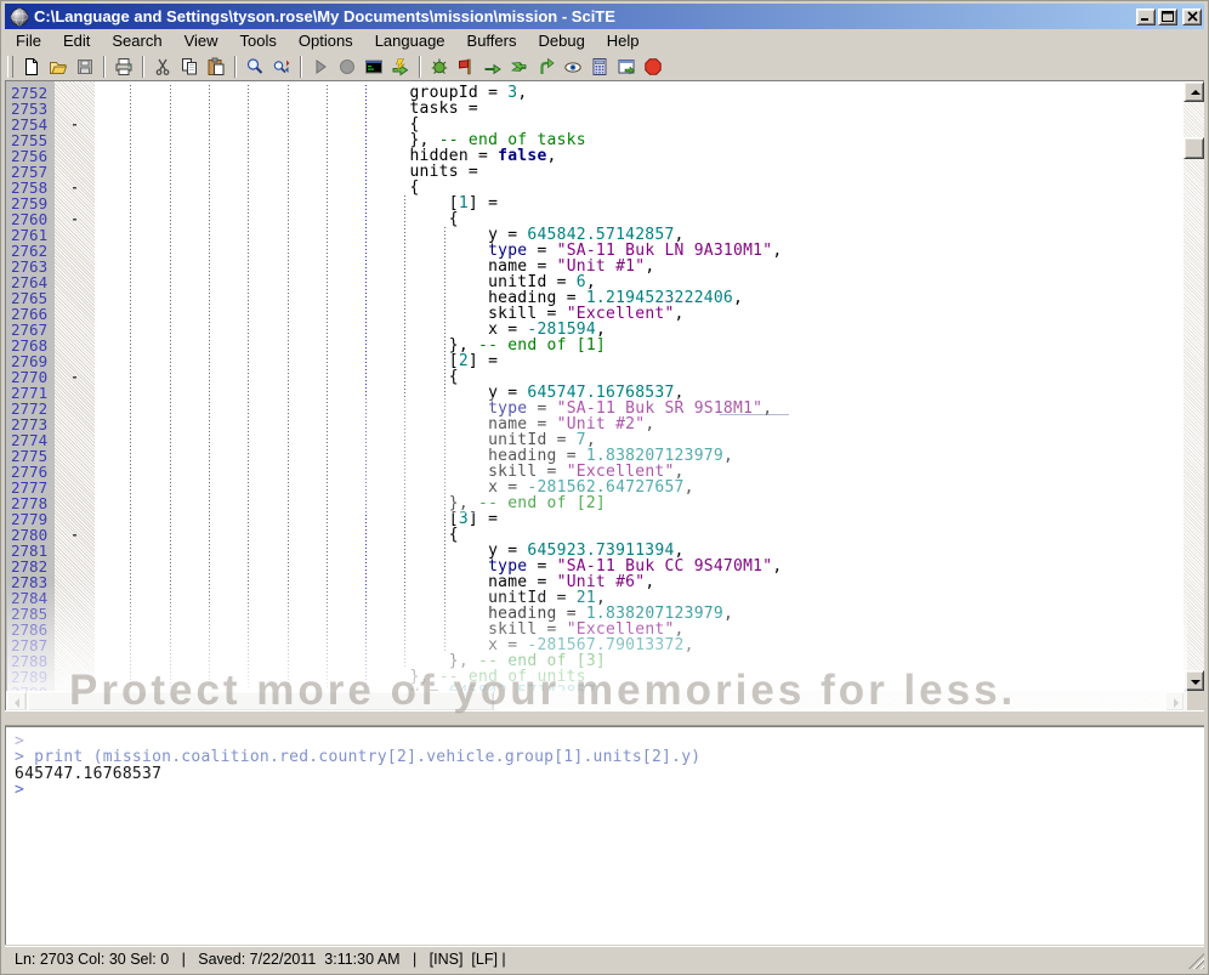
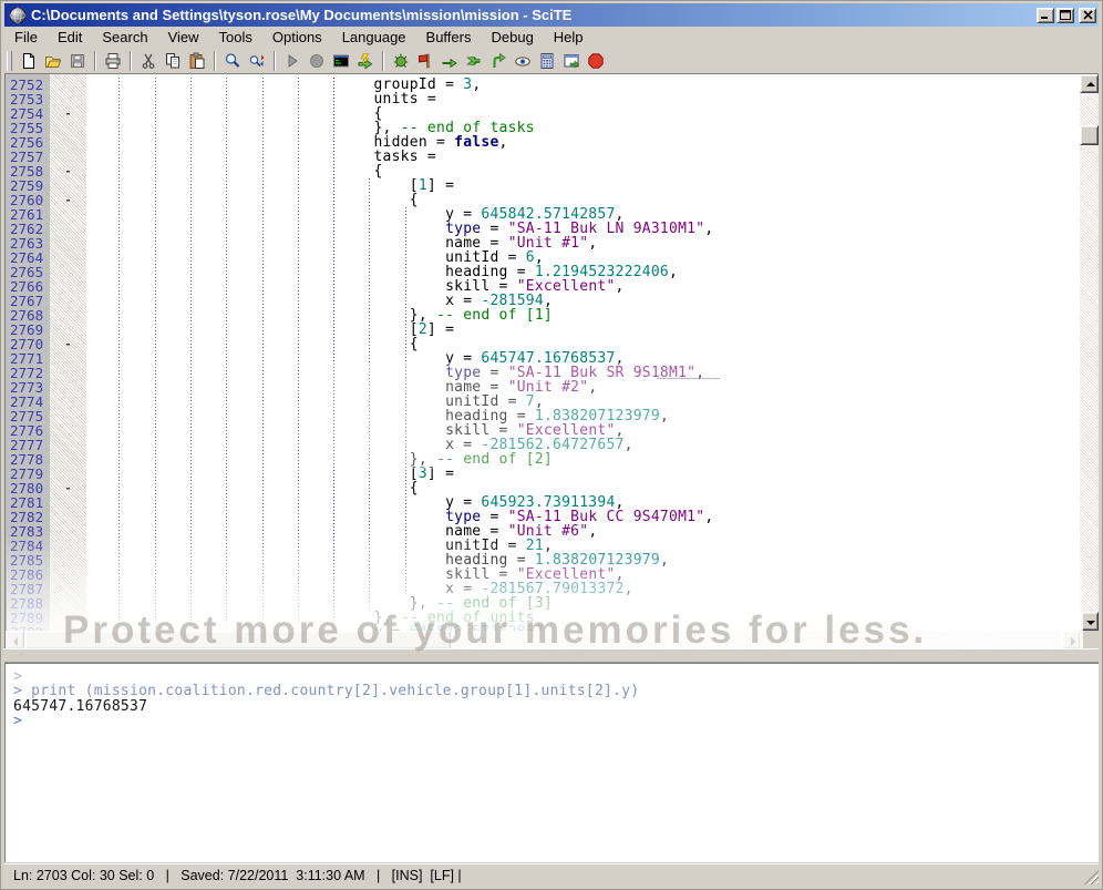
- C:\Language and Settings\tyson.rose\My Documents\mission\mission - SciTE
+ C:\Documents and Settings\tyson.rose\My Documents\mission\mission - SciTE
  File
  Edit
  Search
  View
  Tools
  Options
  Language
  Buffers
  Debug
  Help
  2752
  2753
  2754
  2755
  2756
  2757
  2758
  2759
  2760
  2761
  2762
  2763
  2764
  2765
  2766
  2767
  2768
  2769
  2770
  2771
  2772
  2773
  2774
  2775
  2776
  2777
  2778
  2779
  2780
  2781
  2782
  -
  -
  -
  -
  -
  groupId = 3,
- tasks =
+ units =
  {
  }, -- end of tasks
  hidden = false,
- units =
+ tasks =
  {
  [1] =
  {
  y = 645842.57142857,
  type = "SA-11 Buk LN 9A310M1",
  name = "Unit #1",
  unitId = 6,
  heading = 1.2194523222406,
  skill = "Excellent",
  x = -281594,
  }, -- end of [1]
  [2] =
  {
  y = 645747.16768537,
  type = "SA-11 Buk SR 9S18M1",
  name = "Unit #2",
  unitId = 7,
  heading = 1.838207123979,
  skill = "Excellent",
  x = -281562.64727657,
  }, -- end of [2]
  [3] =
  {
  y = 645923.73911394,
  type = "SA-11 Buk CC 9S470M1",
  Protect more of your memories for less.
  >
  > print (mission.coalition.red.country[2].vehicle.group[1].units[2].y)
  645747.16768537
  >
  Ln: 2703 Col: 30 Sel: 0 | Saved: 7/22/2011 3:11:30 AM | [INS] [LF] |
